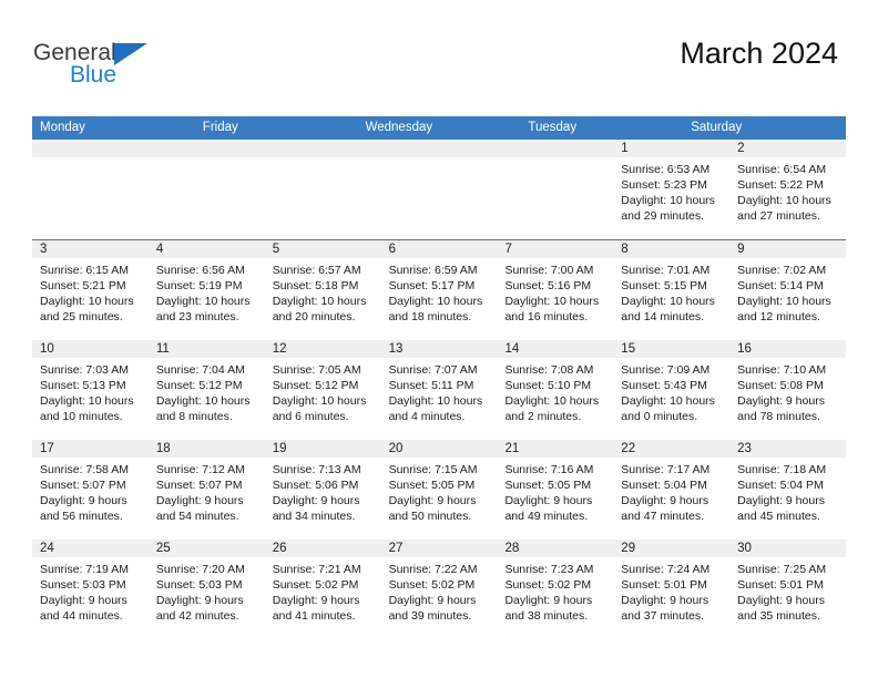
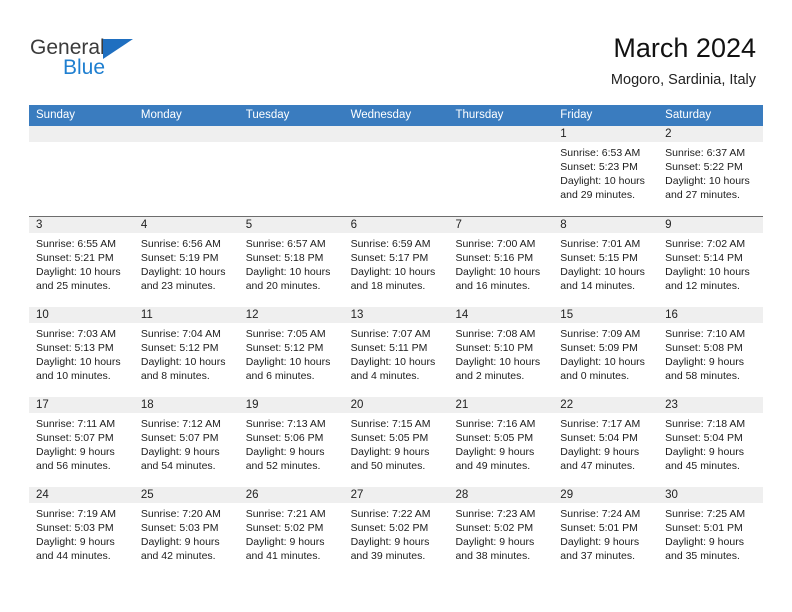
  General
  Blue
  March 2024
+ Mogoro, Sardinia, Italy
+ Sunday
  Monday
- Friday
+ Tuesday
  Wednesday
+ Thursday
- Tuesday
+ Friday
  Saturday
  1
  Sunrise: 6:53 AM
  Sunset: 5:23 PM
  Daylight: 10 hours
  and 29 minutes.
  2
- Sunrise: 6:54 AM
+ Sunrise: 6:37 AM
  Sunset: 5:22 PM
  Daylight: 10 hours
  and 27 minutes.
  3
- Sunrise: 6:15 AM
+ Sunrise: 6:55 AM
  Sunset: 5:21 PM
  Daylight: 10 hours
  and 25 minutes.
  4
  Sunrise: 6:56 AM
  Sunset: 5:19 PM
  Daylight: 10 hours
  and 23 minutes.
  5
  Sunrise: 6:57 AM
  Sunset: 5:18 PM
  Daylight: 10 hours
  and 20 minutes.
  6
  Sunrise: 6:59 AM
  Sunset: 5:17 PM
  Daylight: 10 hours
  and 18 minutes.
  7
  Sunrise: 7:00 AM
  Sunset: 5:16 PM
  Daylight: 10 hours
  and 16 minutes.
  8
  Sunrise: 7:01 AM
  Sunset: 5:15 PM
  Daylight: 10 hours
  and 14 minutes.
  9
  Sunrise: 7:02 AM
  Sunset: 5:14 PM
  Daylight: 10 hours
  and 12 minutes.
  10
  Sunrise: 7:03 AM
  Sunset: 5:13 PM
  Daylight: 10 hours
  and 10 minutes.
  11
  Sunrise: 7:04 AM
  Sunset: 5:12 PM
  Daylight: 10 hours
  and 8 minutes.
  12
  Sunrise: 7:05 AM
  Sunset: 5:12 PM
  Daylight: 10 hours
  and 6 minutes.
  13
  Sunrise: 7:07 AM
  Sunset: 5:11 PM
  Daylight: 10 hours
  and 4 minutes.
  14
  Sunrise: 7:08 AM
  Sunset: 5:10 PM
  Daylight: 10 hours
  and 2 minutes.
  15
  Sunrise: 7:09 AM
- Sunset: 5:43 PM
+ Sunset: 5:09 PM
  Daylight: 10 hours
  and 0 minutes.
  16
  Sunrise: 7:10 AM
  Sunset: 5:08 PM
  Daylight: 9 hours
- and 78 minutes.
+ and 58 minutes.
  17
- Sunrise: 7:58 AM
+ Sunrise: 7:11 AM
  Sunset: 5:07 PM
  Daylight: 9 hours
  and 56 minutes.
  18
  Sunrise: 7:12 AM
  Sunset: 5:07 PM
  Daylight: 9 hours
  and 54 minutes.
  19
  Sunrise: 7:13 AM
  Sunset: 5:06 PM
  Daylight: 9 hours
- and 34 minutes.
+ and 52 minutes.
  20
  Sunrise: 7:15 AM
  Sunset: 5:05 PM
  Daylight: 9 hours
  and 50 minutes.
  21
  Sunrise: 7:16 AM
  Sunset: 5:05 PM
  Daylight: 9 hours
  and 49 minutes.
  22
  Sunrise: 7:17 AM
  Sunset: 5:04 PM
  Daylight: 9 hours
  and 47 minutes.
  23
  Sunrise: 7:18 AM
  Sunset: 5:04 PM
  Daylight: 9 hours
  and 45 minutes.
  24
  Sunrise: 7:19 AM
  Sunset: 5:03 PM
  Daylight: 9 hours
  and 44 minutes.
  25
  Sunrise: 7:20 AM
  Sunset: 5:03 PM
  Daylight: 9 hours
  and 42 minutes.
  26
  Sunrise: 7:21 AM
  Sunset: 5:02 PM
  Daylight: 9 hours
  and 41 minutes.
  27
  Sunrise: 7:22 AM
  Sunset: 5:02 PM
  Daylight: 9 hours
  and 39 minutes.
  28
  Sunrise: 7:23 AM
  Sunset: 5:02 PM
  Daylight: 9 hours
  and 38 minutes.
  29
  Sunrise: 7:24 AM
  Sunset: 5:01 PM
  Daylight: 9 hours
  and 37 minutes.
  30
  Sunrise: 7:25 AM
  Sunset: 5:01 PM
  Daylight: 9 hours
  and 35 minutes.
